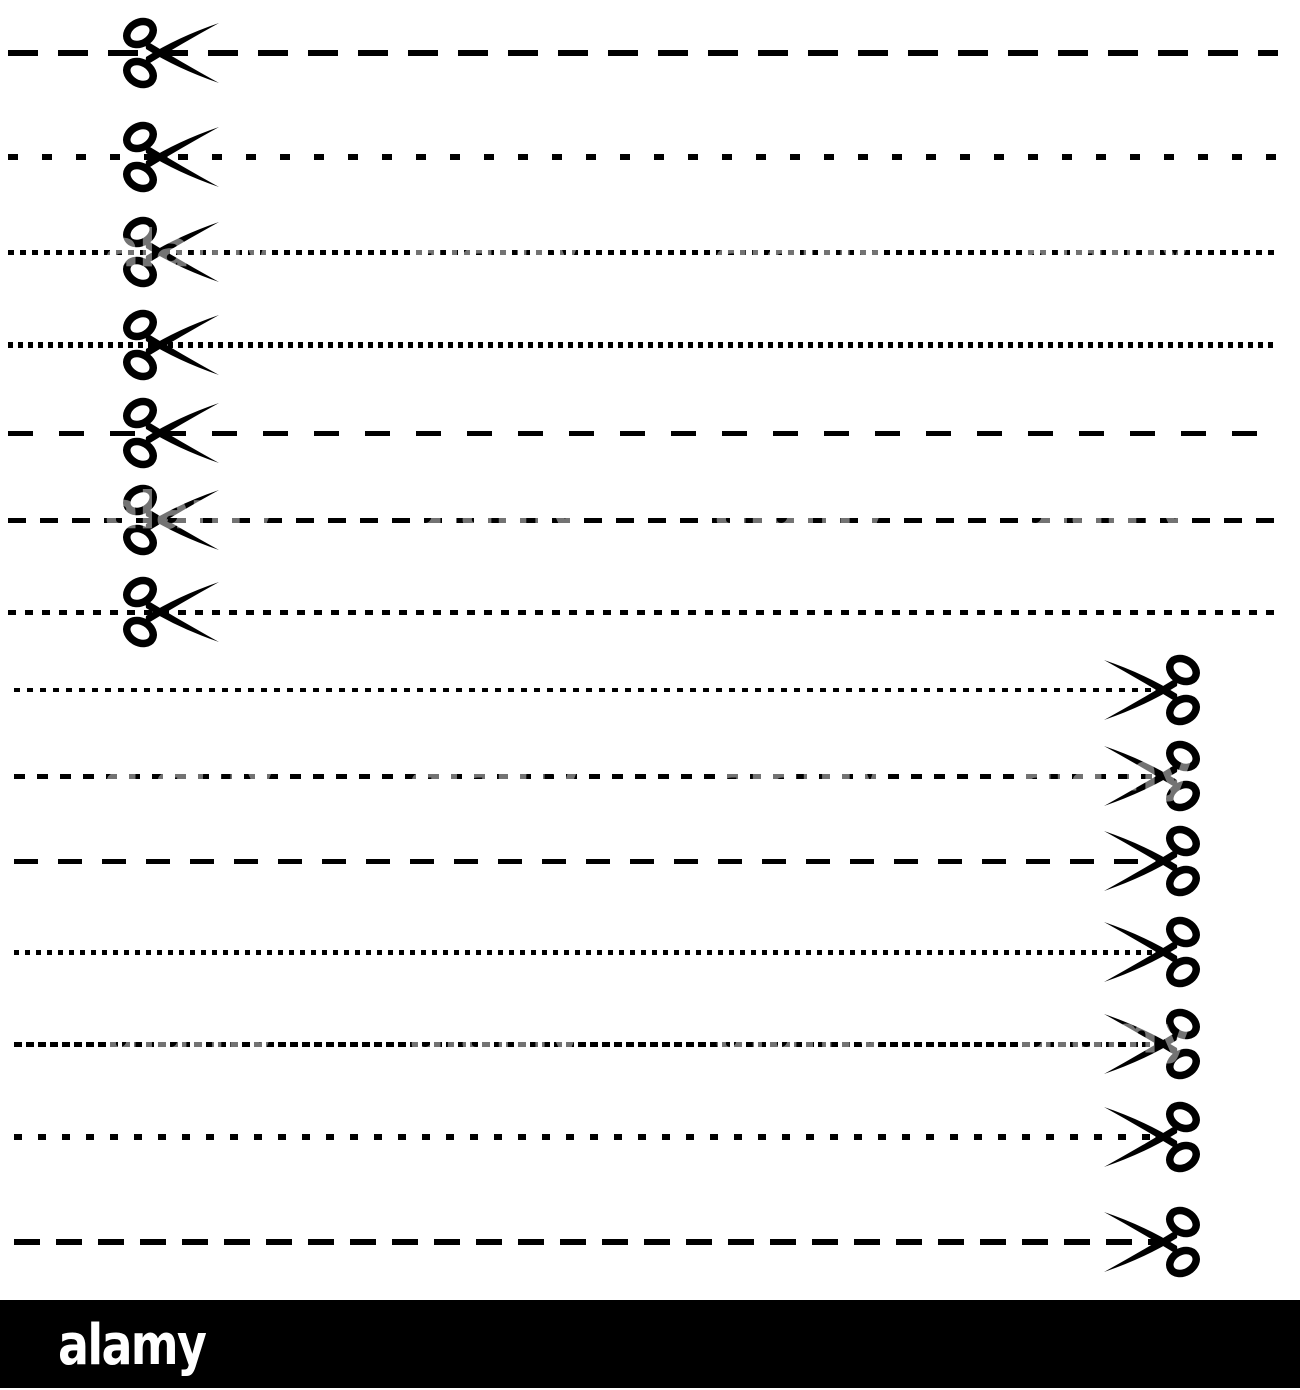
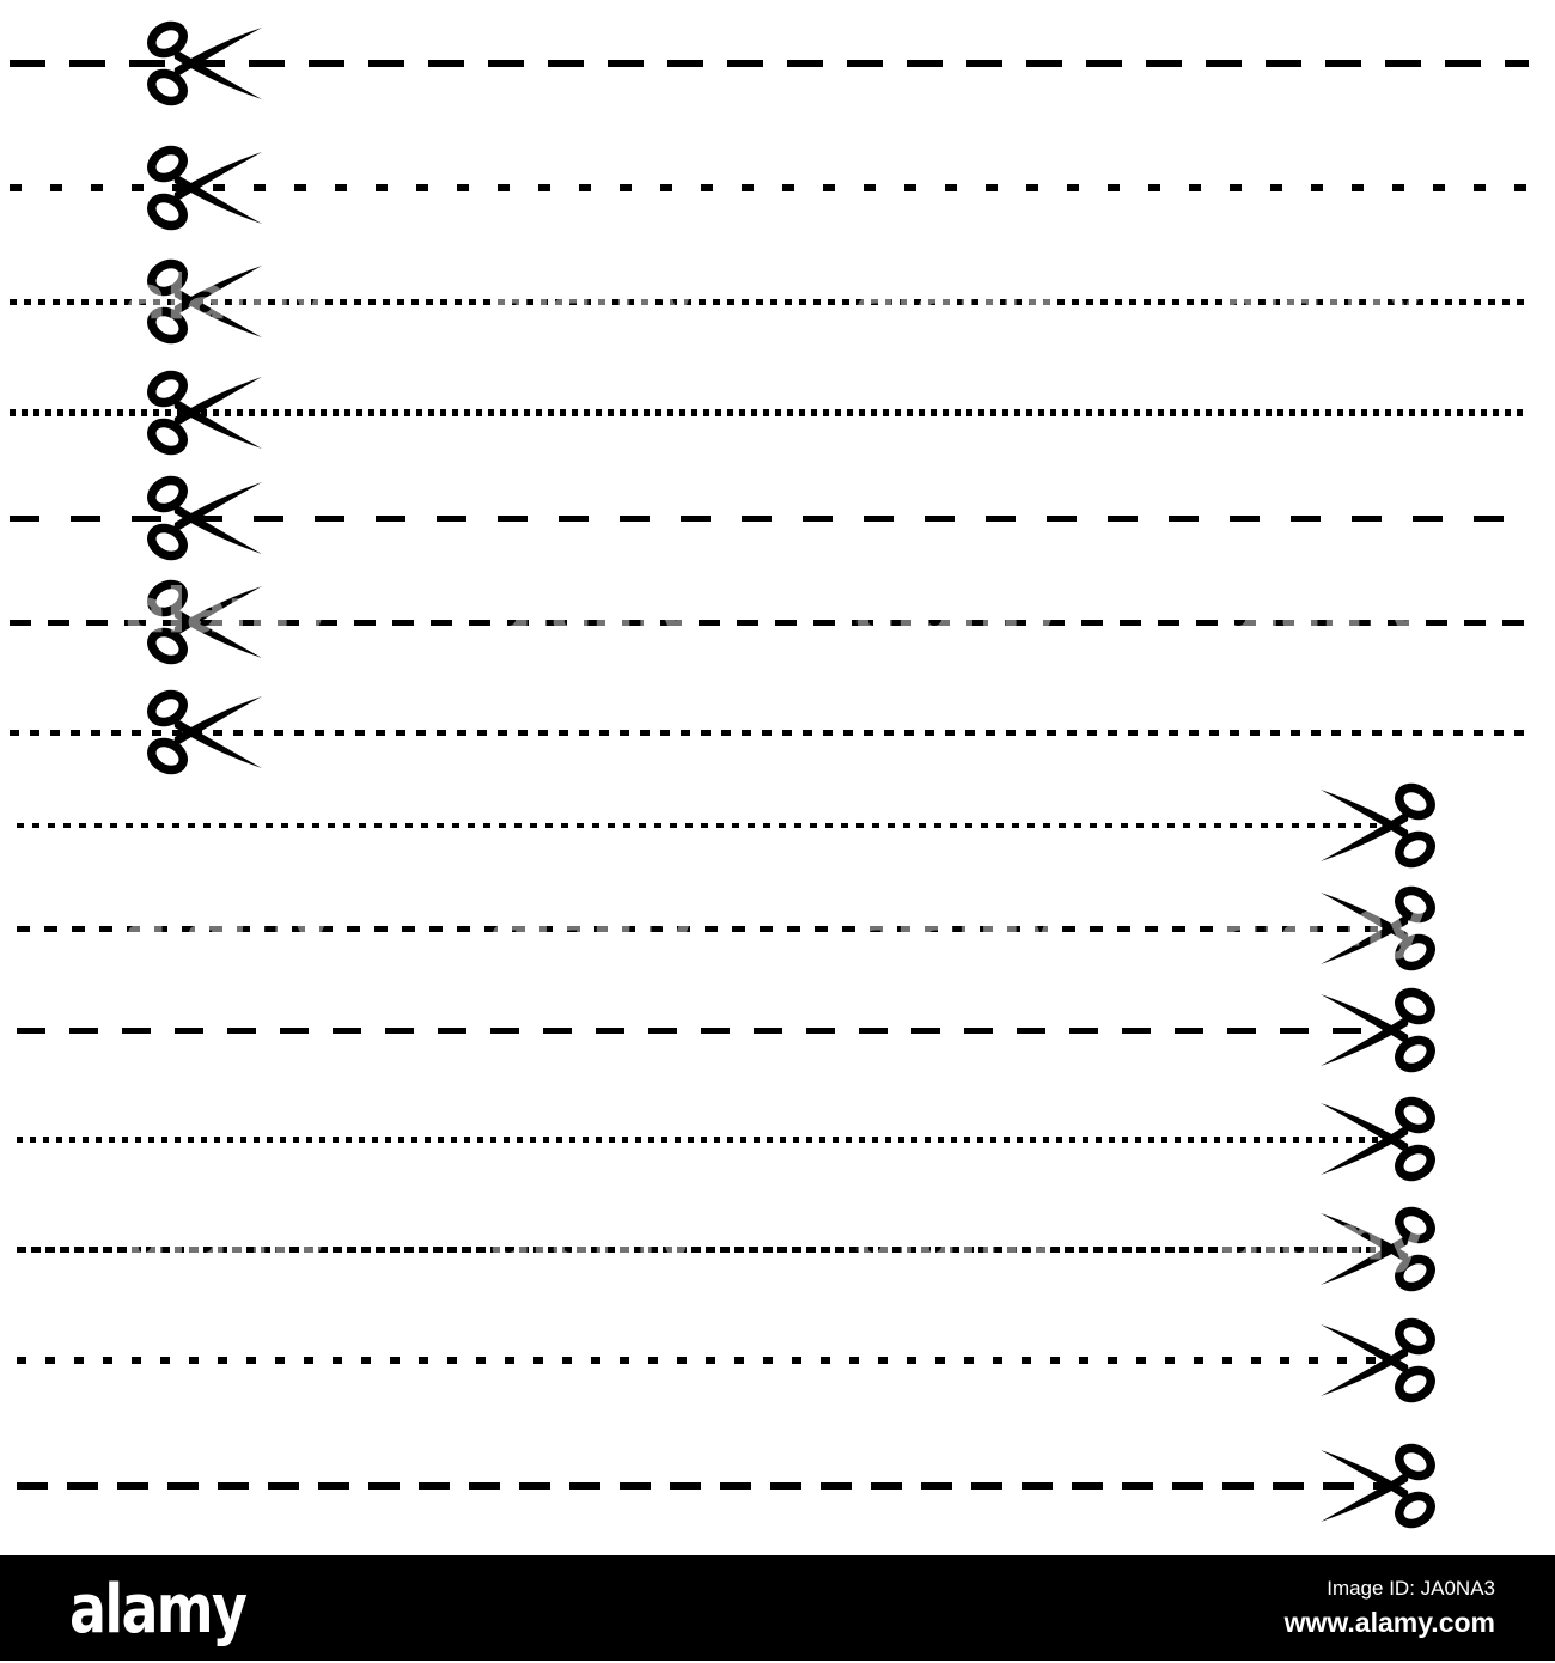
  alamy
  alamy
  alamy
  alamy
  alamy
  alamy
  alamy
  alamy
  alamy
  alamy
  alamy
  alamy
  alamy
  alamy
  alamy
  alamy
  alamy
+ Image ID: JA0NA3
+ www.alamy.com
